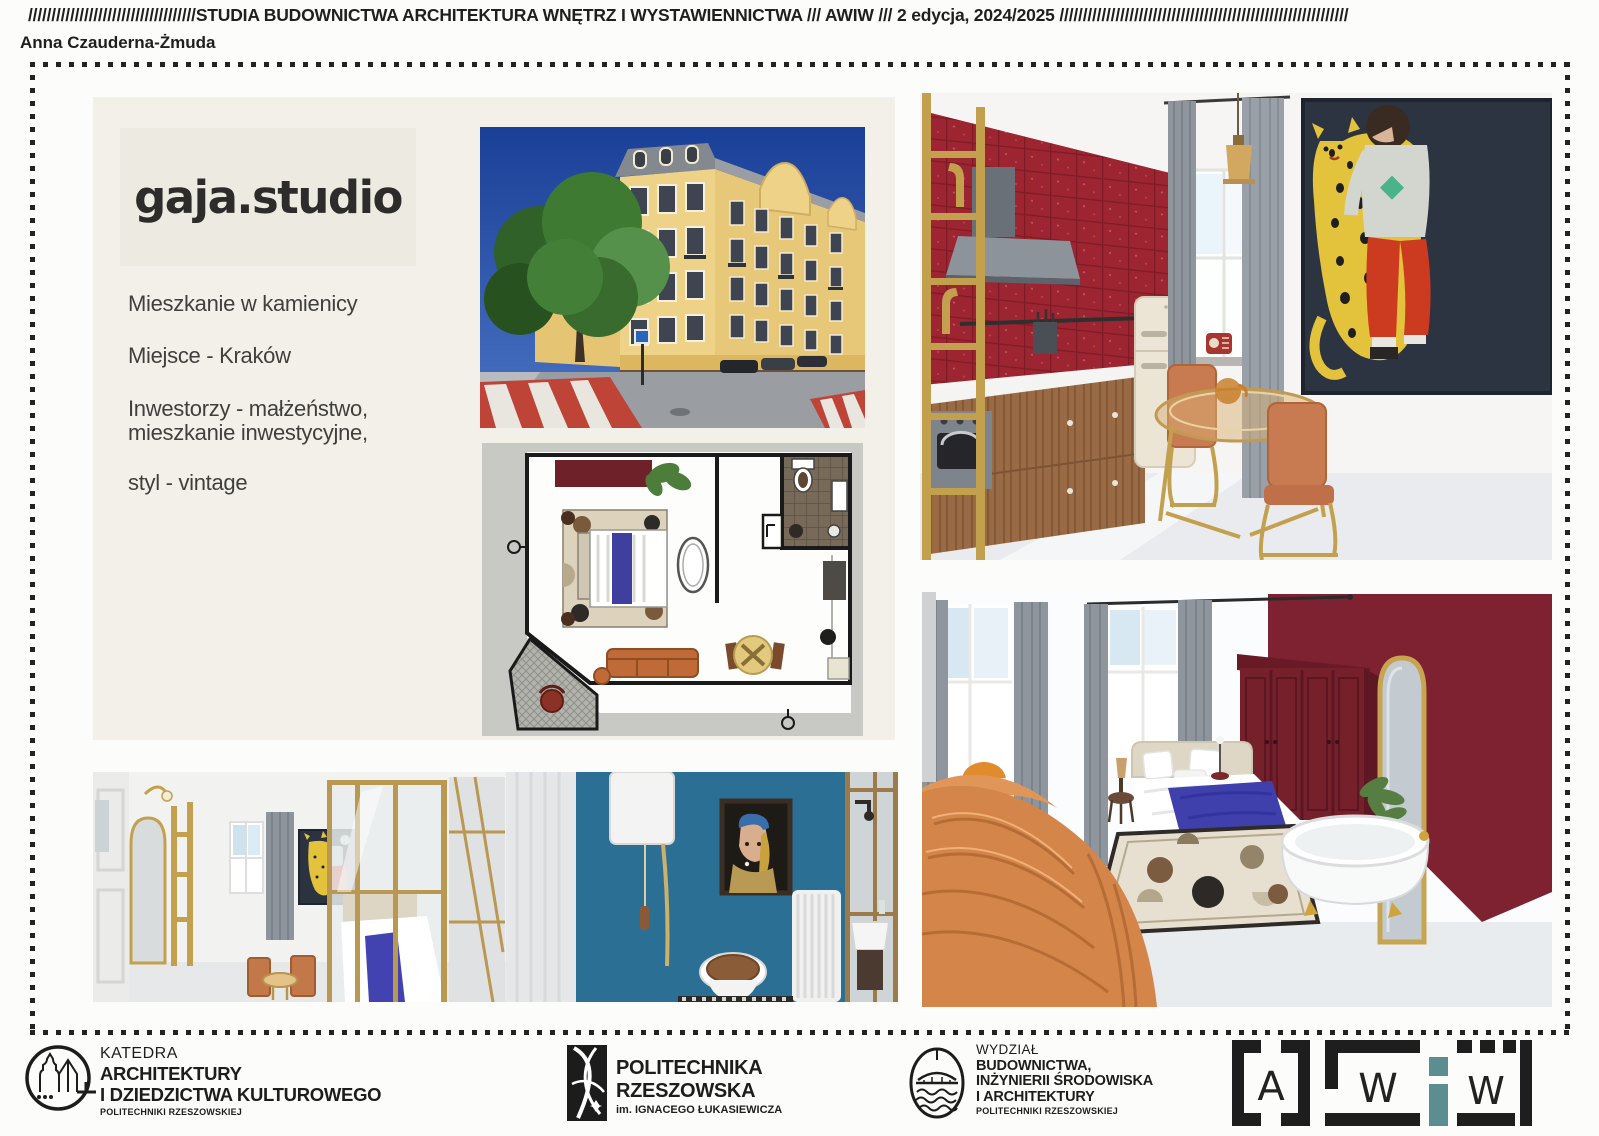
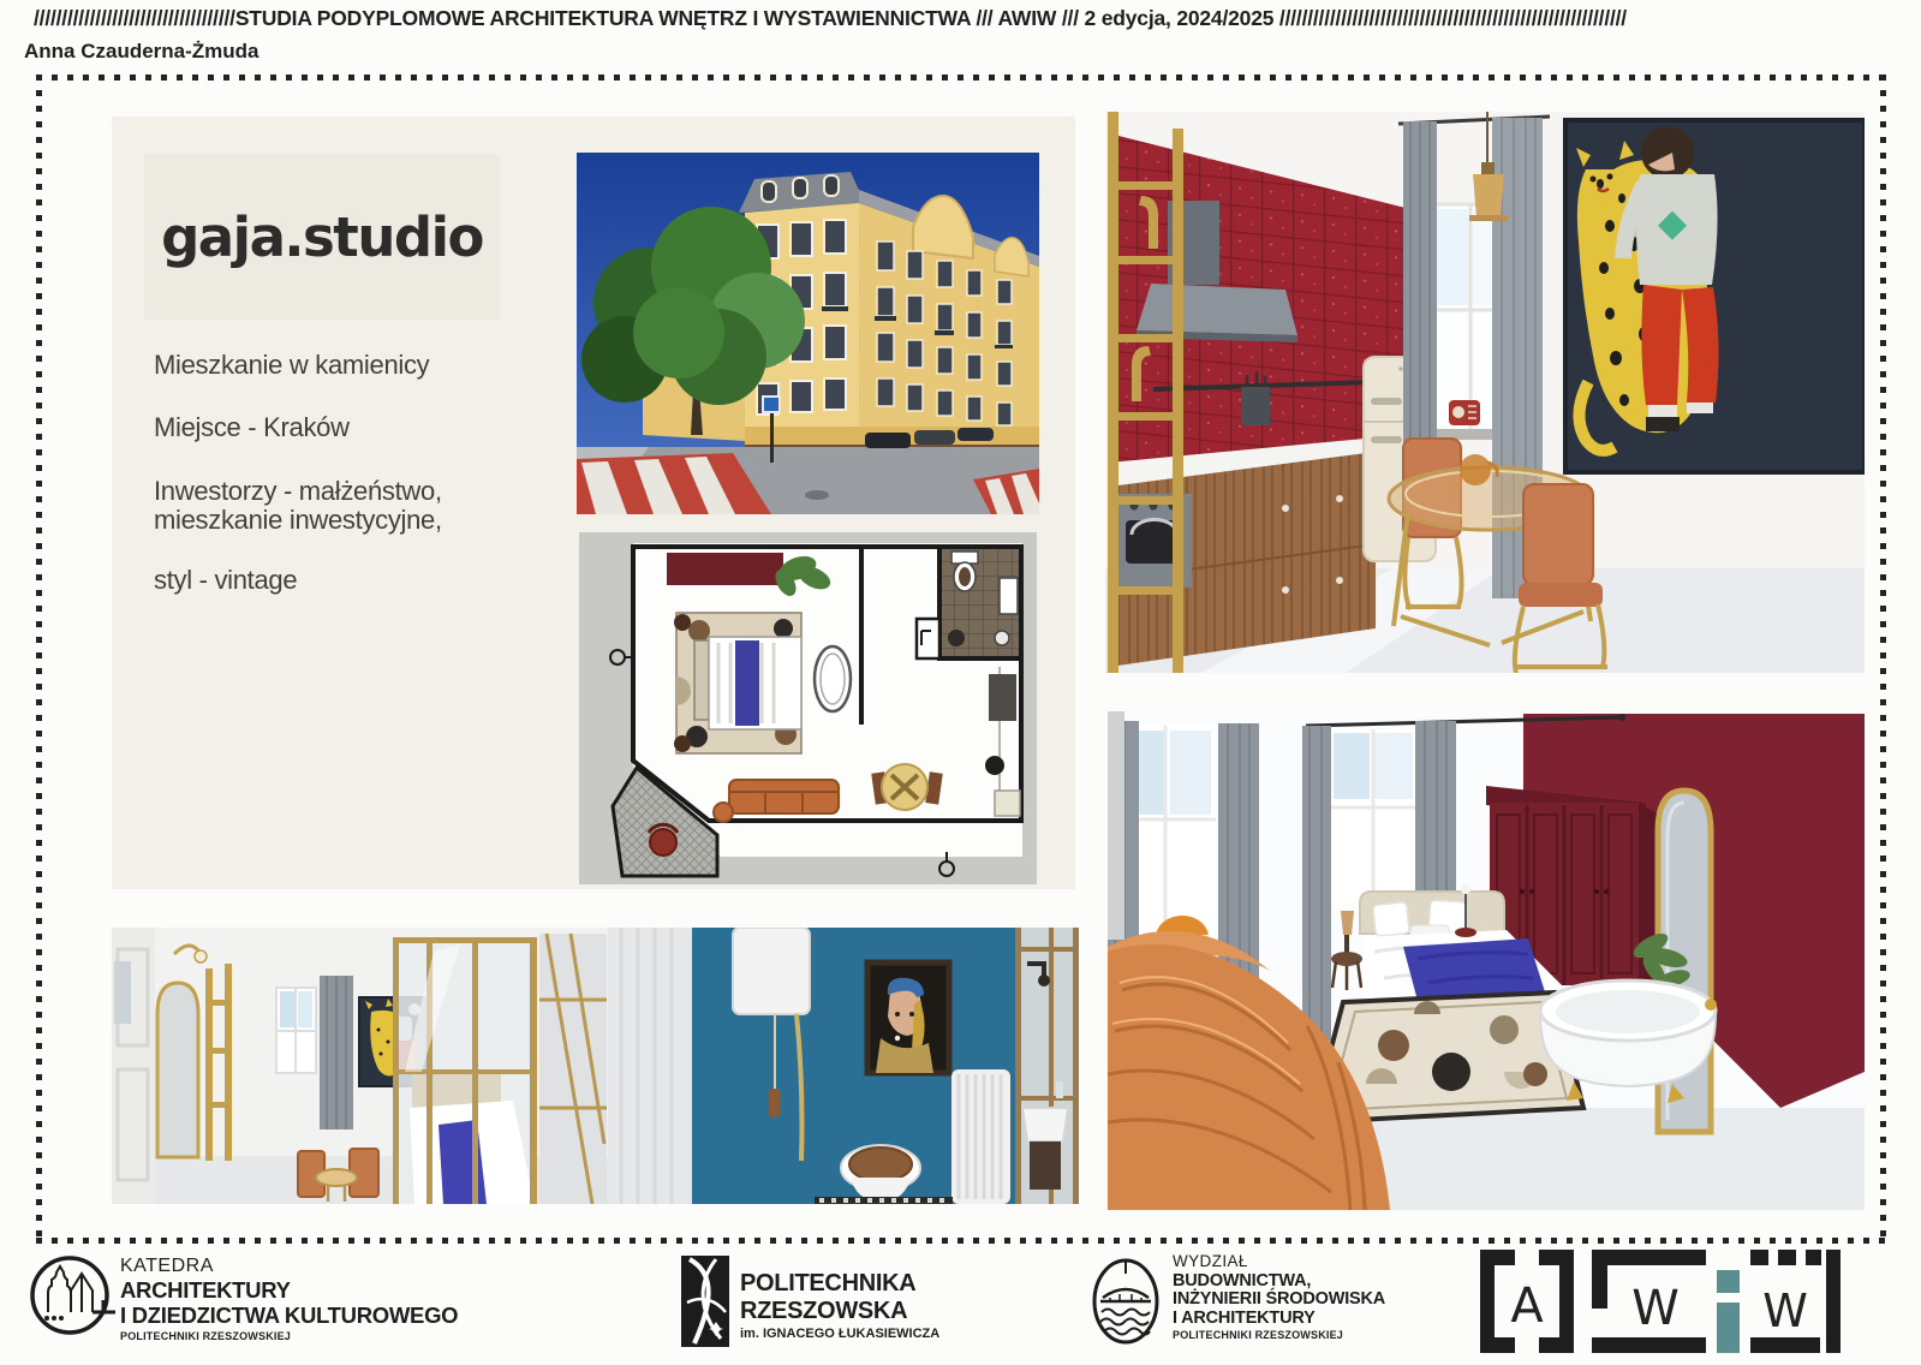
- ////////////////////////////////////STUDIA BUDOWNICTWA ARCHITEKTURA WNĘTRZ I WYSTAWIENNICTWA /// AWIW /// 2 edycja, 2024/2025 //////////////////////////////////////////////////////////////
+ ////////////////////////////////////STUDIA PODYPLOMOWE ARCHITEKTURA WNĘTRZ I WYSTAWIENNICTWA /// AWIW /// 2 edycja, 2024/2025 //////////////////////////////////////////////////////////////
  Anna Czauderna-Żmuda
  gaja.studio
  Mieszkanie w kamienicy
  Miejsce - Kraków
  Inwestorzy - małżeństwo,
  mieszkanie inwestycyjne,
  styl - vintage
  KATEDRA
  ARCHITEKTURY
  I DZIEDZICTWA KULTUROWEGO
  POLITECHNIKI RZESZOWSKIEJ
  POLITECHNIKA
  RZESZOWSKA
  im. IGNACEGO ŁUKASIEWICZA
  WYDZIAŁ
  BUDOWNICTWA,
  INŻYNIERII ŚRODOWISKA
  I ARCHITEKTURY
  POLITECHNIKI RZESZOWSKIEJ
  A
  W
  W
